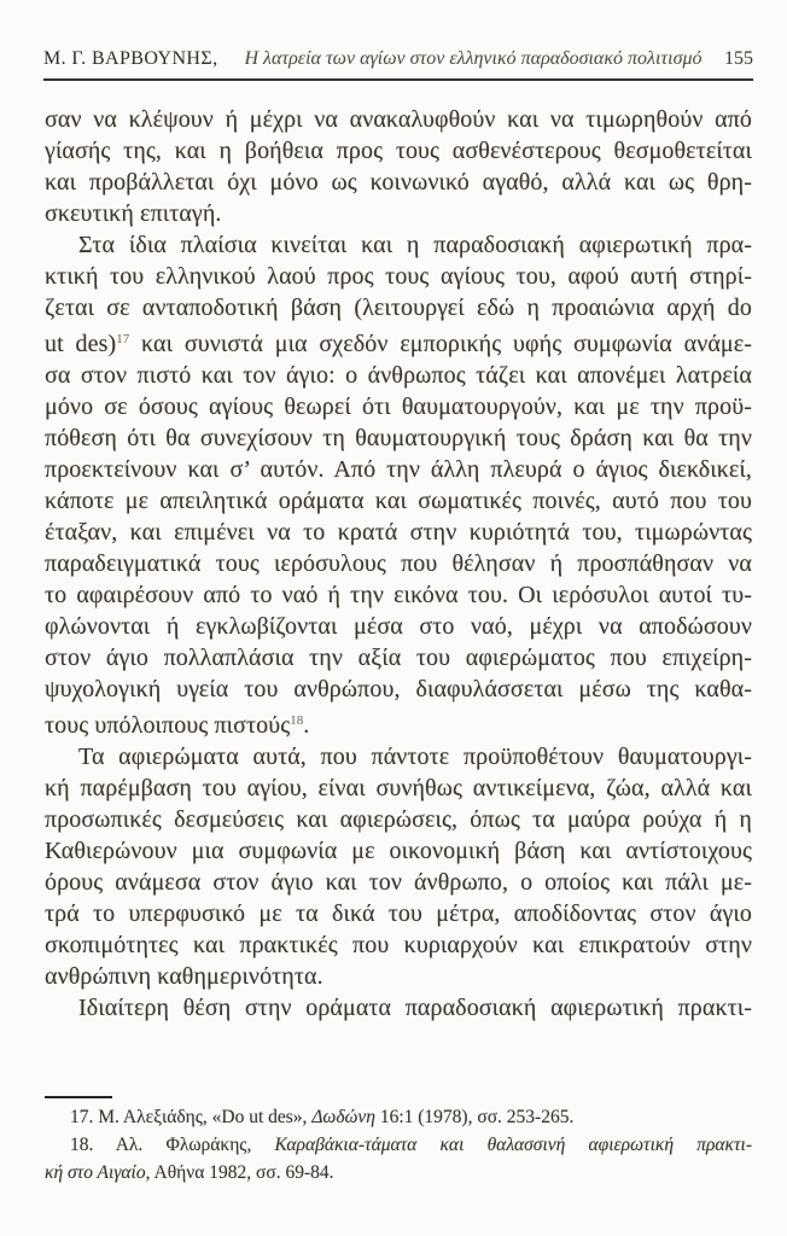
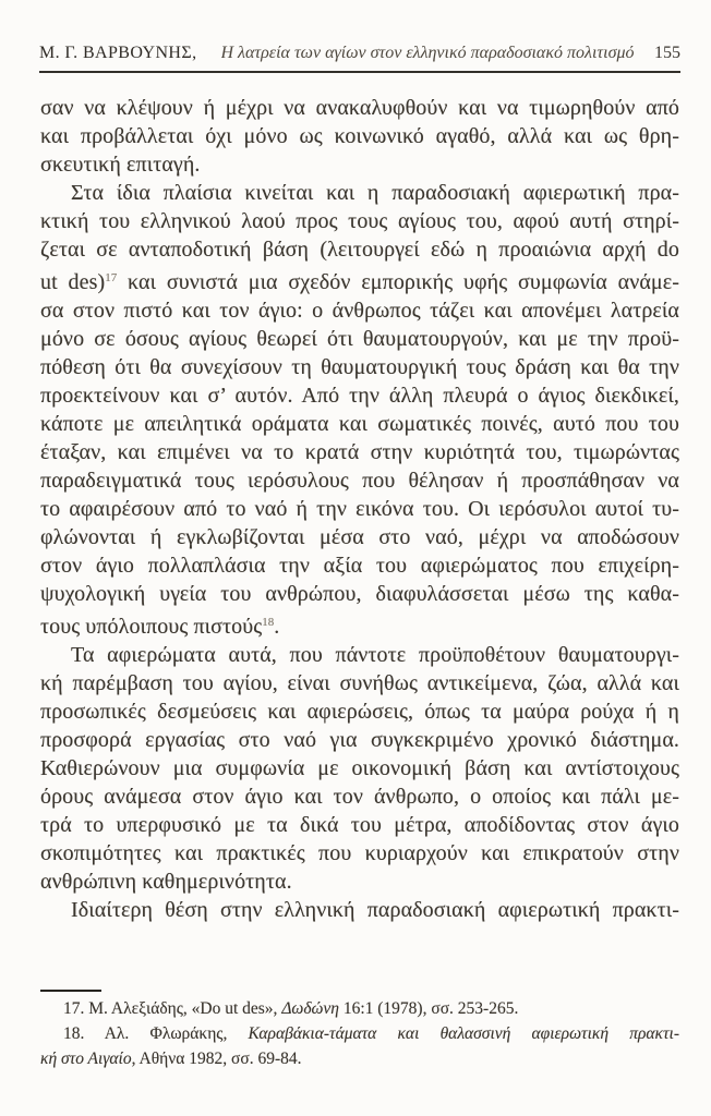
  Μ. Γ. ΒΑΡΒΟΥΝΗΣ,
  Η λατρεία των αγίων στον ελληνικό παραδοσιακό πολιτισμό
  155
  σαν να κλέψουν ή μέχρι να ανακαλυφθούν και να τιμωρηθούν από
- γίασής της, και η βοήθεια προς τους ασθενέστερους θεσμοθετείται
  και προβάλλεται όχι μόνο ως κοινωνικό αγαθό, αλλά και ως θρη-
  σκευτική επιταγή.
  Στα ίδια πλαίσια κινείται και η παραδοσιακή αφιερωτική πρα-
  κτική του ελληνικού λαού προς τους αγίους του, αφού αυτή στηρί-
  ζεται σε ανταποδοτική βάση (λειτουργεί εδώ η προαιώνια αρχή do
  ut des)17 και συνιστά μια σχεδόν εμπορικής υφής συμφωνία ανάμε-
  σα στον πιστό και τον άγιο: ο άνθρωπος τάζει και απονέμει λατρεία
  μόνο σε όσους αγίους θεωρεί ότι θαυματουργούν, και με την προϋ-
  πόθεση ότι θα συνεχίσουν τη θαυματουργική τους δράση και θα την
  προεκτείνουν και σ’ αυτόν. Από την άλλη πλευρά ο άγιος διεκδικεί,
  κάποτε με απειλητικά οράματα και σωματικές ποινές, αυτό που του
  έταξαν, και επιμένει να το κρατά στην κυριότητά του, τιμωρώντας
  παραδειγματικά τους ιερόσυλους που θέλησαν ή προσπάθησαν να
  το αφαιρέσουν από το ναό ή την εικόνα του. Οι ιερόσυλοι αυτοί τυ-
  φλώνονται ή εγκλωβίζονται μέσα στο ναό, μέχρι να αποδώσουν
  στον άγιο πολλαπλάσια την αξία του αφιερώματος που επιχείρη-
  ψυχολογική υγεία του ανθρώπου, διαφυλάσσεται μέσω της καθα-
  τους υπόλοιπους πιστούς18.
  Τα αφιερώματα αυτά, που πάντοτε προϋποθέτουν θαυματουργι-
  κή παρέμβαση του αγίου, είναι συνήθως αντικείμενα, ζώα, αλλά και
  προσωπικές δεσμεύσεις και αφιερώσεις, όπως τα μαύρα ρούχα ή η
+ προσφορά εργασίας στο ναό για συγκεκριμένο χρονικό διάστημα.
  Καθιερώνουν μια συμφωνία με οικονομική βάση και αντίστοιχους
  όρους ανάμεσα στον άγιο και τον άνθρωπο, ο οποίος και πάλι με-
  τρά το υπερφυσικό με τα δικά του μέτρα, αποδίδοντας στον άγιο
  σκοπιμότητες και πρακτικές που κυριαρχούν και επικρατούν στην
  ανθρώπινη καθημερινότητα.
- Ιδιαίτερη θέση στην οράματα παραδοσιακή αφιερωτική πρακτι-
+ Ιδιαίτερη θέση στην ελληνική παραδοσιακή αφιερωτική πρακτι-
  17. Μ. Αλεξιάδης, «Do ut des», Δωδώνη 16:1 (1978), σσ. 253-265.
  18. Αλ. Φλωράκης, Καραβάκια-τάματα και θαλασσινή αφιερωτική πρακτι-
  κή στο Αιγαίο, Αθήνα 1982, σσ. 69-84.
